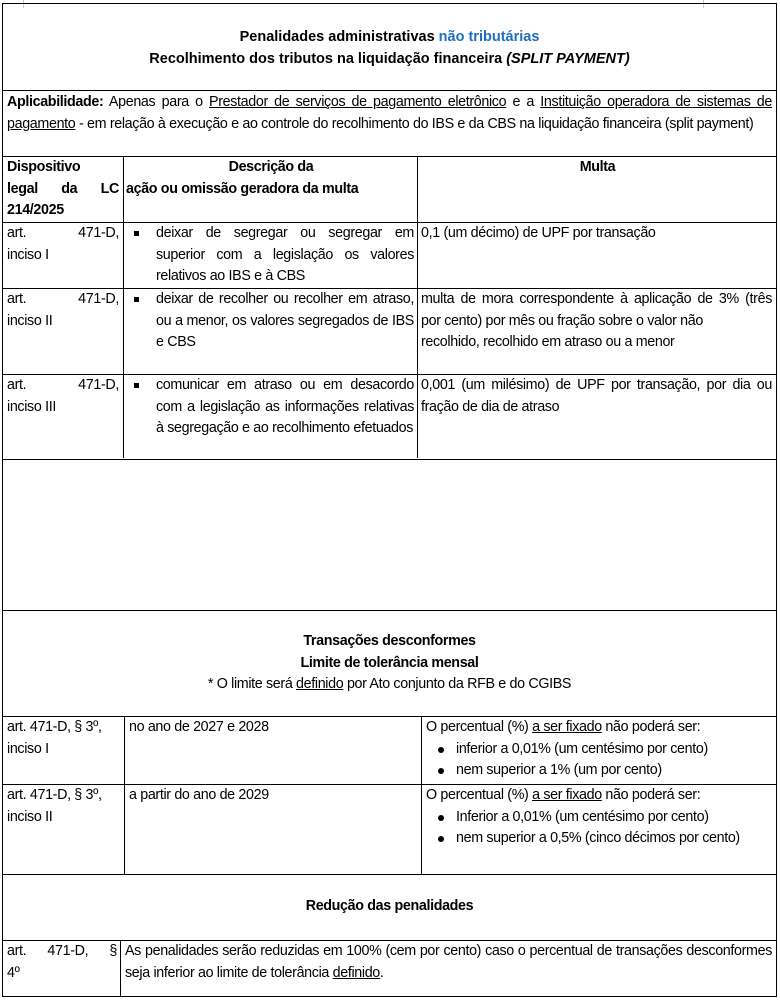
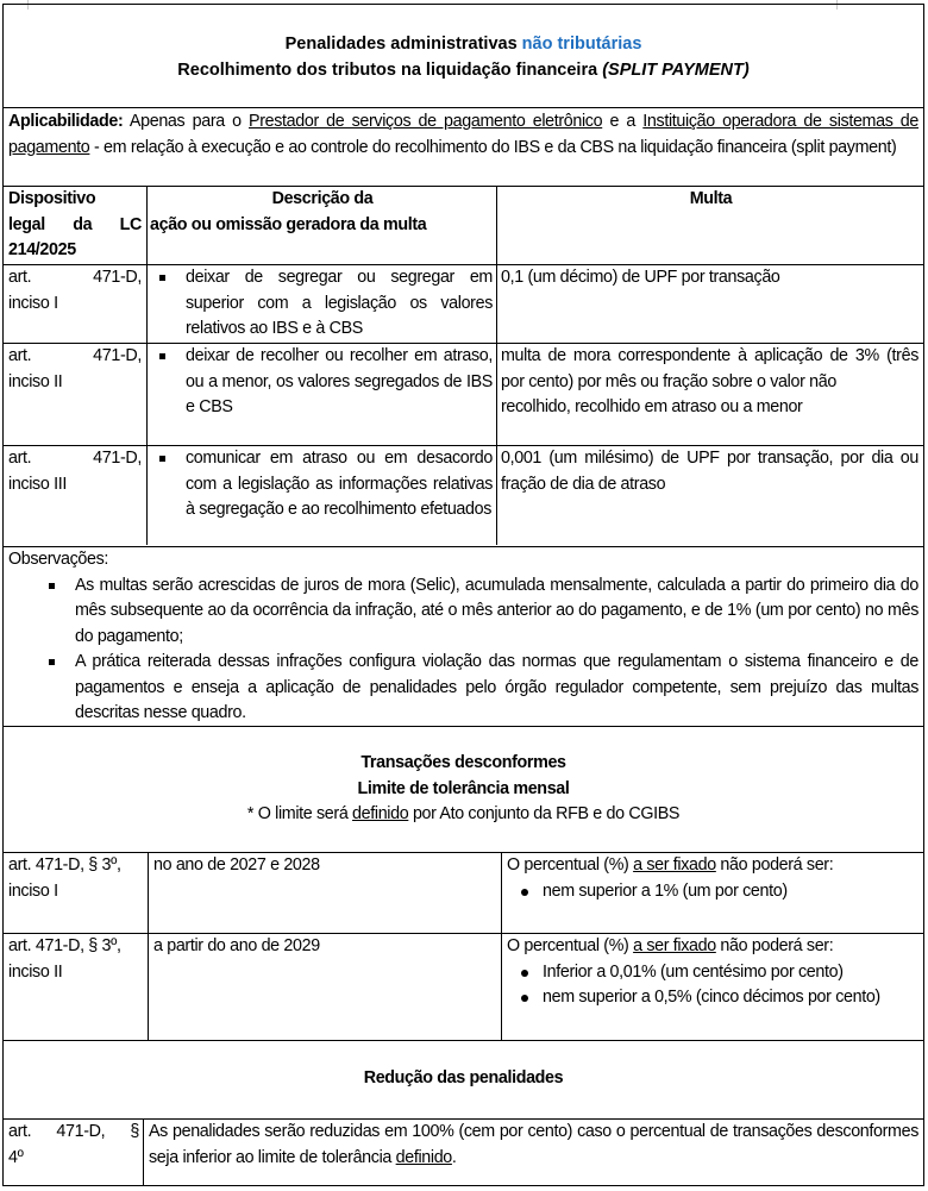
  Penalidades administrativas não tributárias
  Recolhimento dos tributos na liquidação financeira (SPLIT PAYMENT)
  Aplicabilidade: Apenas para o Prestador de serviços de pagamento eletrônico e a Instituição operadora de sistemas de pagamento - em relação à execução e ao controle do recolhimento do IBS e da CBS na liquidação financeira (split payment)
  Dispositivo
  legal da LC
  214/2025
  Descrição da
  ação ou omissão geradora da multa
  Multa
  art. 471-D,
  inciso I
  deixar de segregar ou segregar em superior com a legislação os valores relativos ao IBS e à CBS
  0,1 (um décimo) de UPF por transação
  art. 471-D,
  inciso II
  deixar de recolher ou recolher em atraso, ou a menor, os valores segregados de IBS e CBS
  multa de mora correspondente à aplicação de 3% (três por cento) por mês ou fração sobre o valor não
  recolhido, recolhido em atraso ou a menor
  art. 471-D,
  inciso III
  comunicar em atraso ou em desacordo com a legislação as informações relativas à segregação e ao recolhimento efetuados
  0,001 (um milésimo) de UPF por transação, por dia ou fração de dia de atraso
+ Observações:
+ As multas serão acrescidas de juros de mora (Selic), acumulada mensalmente, calculada a partir do primeiro dia do mês subsequente ao da ocorrência da infração, até o mês anterior ao do pagamento, e de 1% (um por cento) no mês do pagamento;
+ A prática reiterada dessas infrações configura violação das normas que regulamentam o sistema financeiro e de pagamentos e enseja a aplicação de penalidades pelo órgão regulador competente, sem prejuízo das multas descritas nesse quadro.
  Transações desconformes
  Limite de tolerância mensal
  * O limite será definido por Ato conjunto da RFB e do CGIBS
  art. 471-D, § 3º,
  inciso I
  no ano de 2027 e 2028
  O percentual (%) a ser fixado não poderá ser:
- inferior a 0,01% (um centésimo por cento)
  nem superior a 1% (um por cento)
  art. 471-D, § 3º,
  inciso II
  a partir do ano de 2029
  O percentual (%) a ser fixado não poderá ser:
  Inferior a 0,01% (um centésimo por cento)
  nem superior a 0,5% (cinco décimos por cento)
  Redução das penalidades
  art. 471-D, §
  4º
  As penalidades serão reduzidas em 100% (cem por cento) caso o percentual de transações desconformes seja inferior ao limite de tolerância definido.
